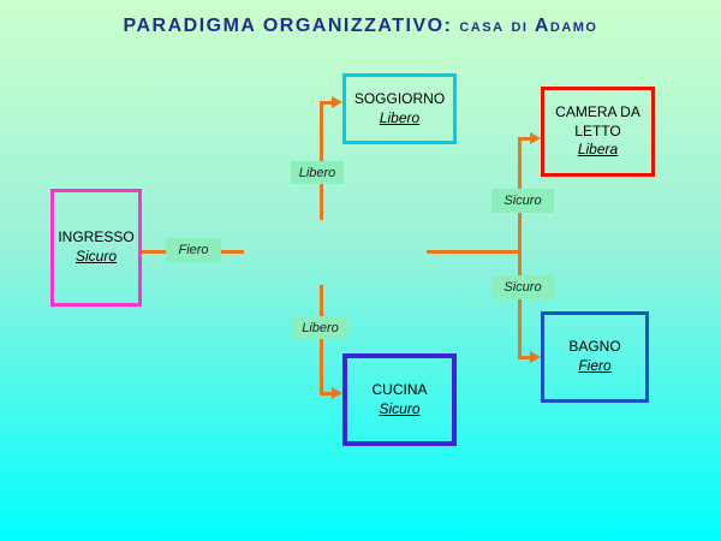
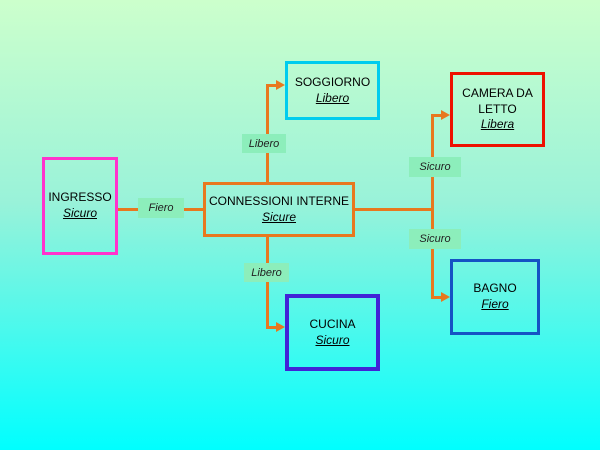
- PARADIGMA ORGANIZZATIVO: casa di Adamo
  INGRESSO
  Sicuro
+ CONNESSIONI INTERNE
+ Sicure
  SOGGIORNO
  Libero
  CAMERA DA LETTO
  Libera
  BAGNO
  Fiero
  CUCINA
  Sicuro
  Libero
  Fiero
  Sicuro
  Sicuro
  Libero
